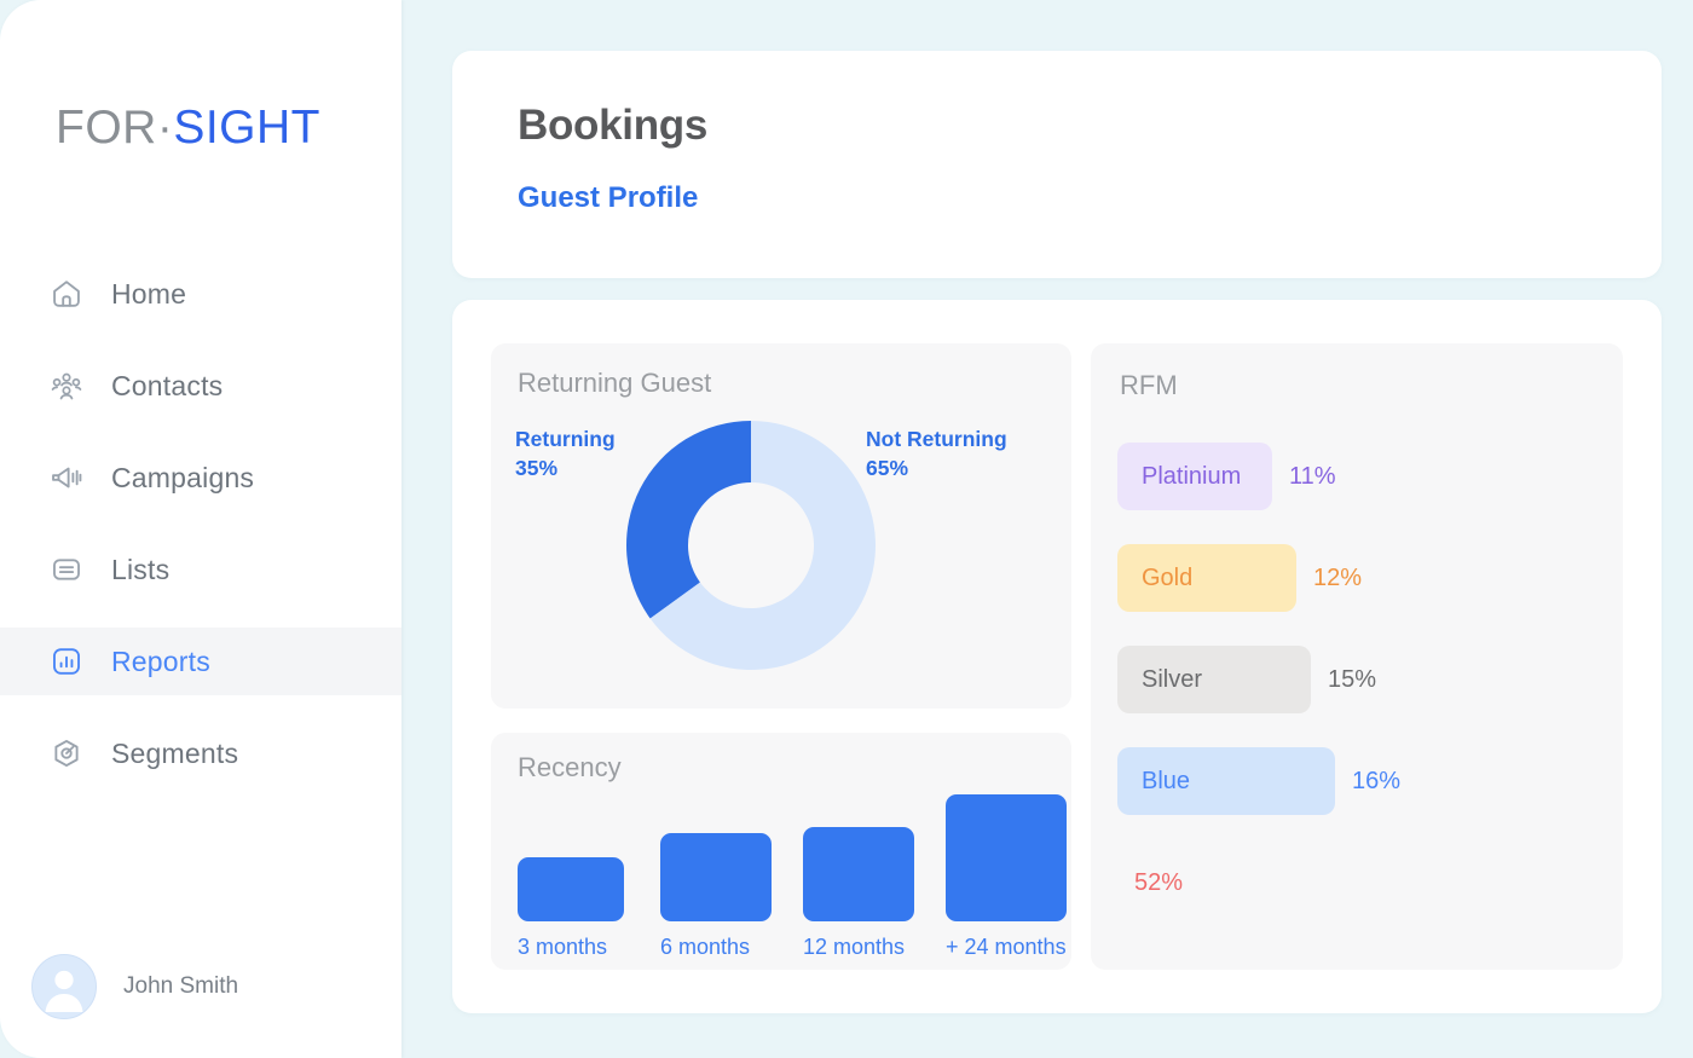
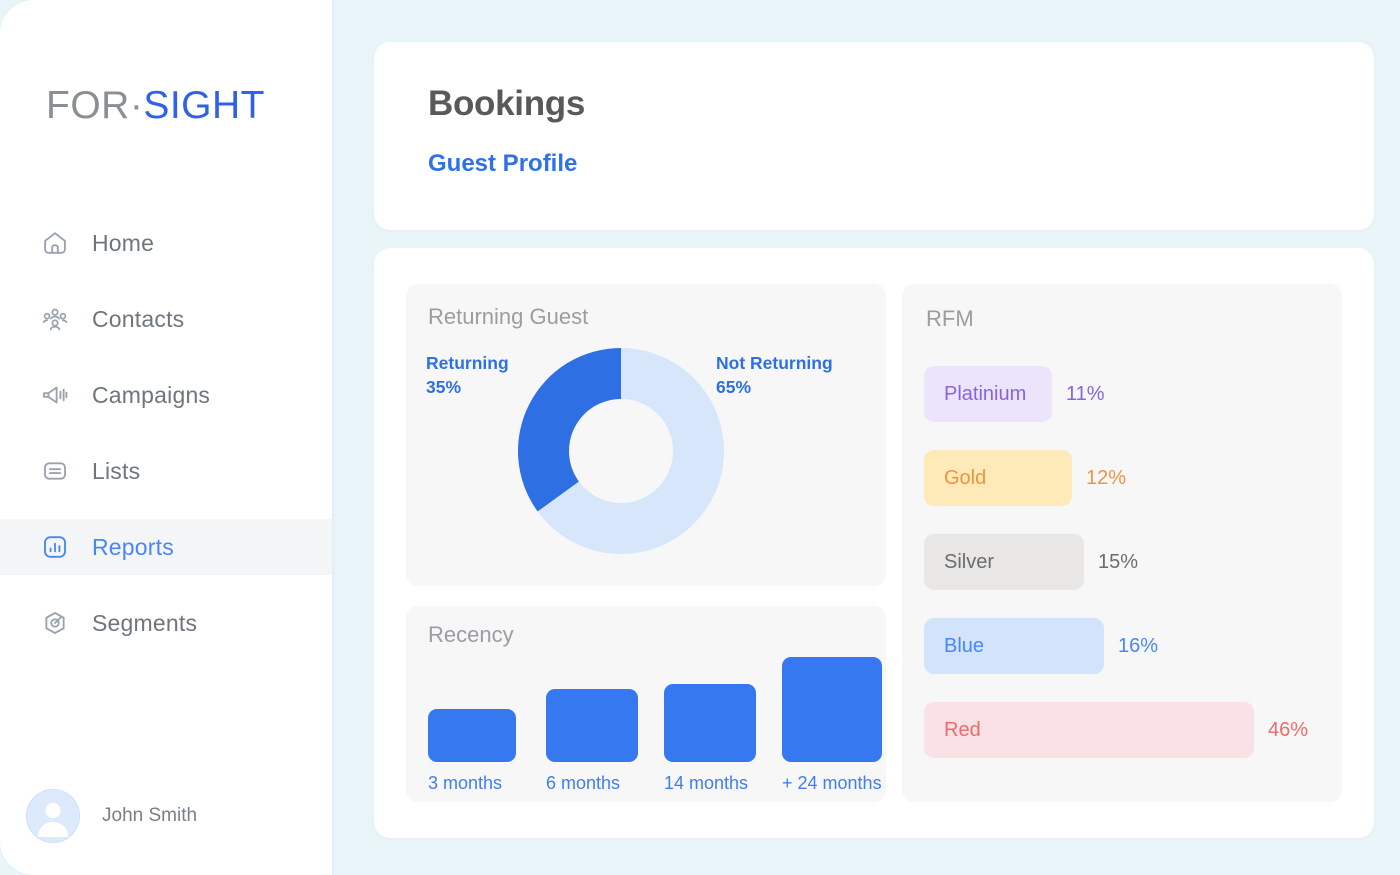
  FOR·SIGHT
  Home
  Contacts
  Campaigns
  Lists
  Reports
  Segments
  John Smith
  Bookings
  Guest Profile
  Returning Guest
  Returning
  35%
  Not Returning
  65%
  Recency
  3 months
  6 months
- 12 months
+ 14 months
  + 24 months
  RFM
  Platinium
  11%
  Gold
  12%
  Silver
  15%
  Blue
  16%
+ Red
- 52%
+ 46%
